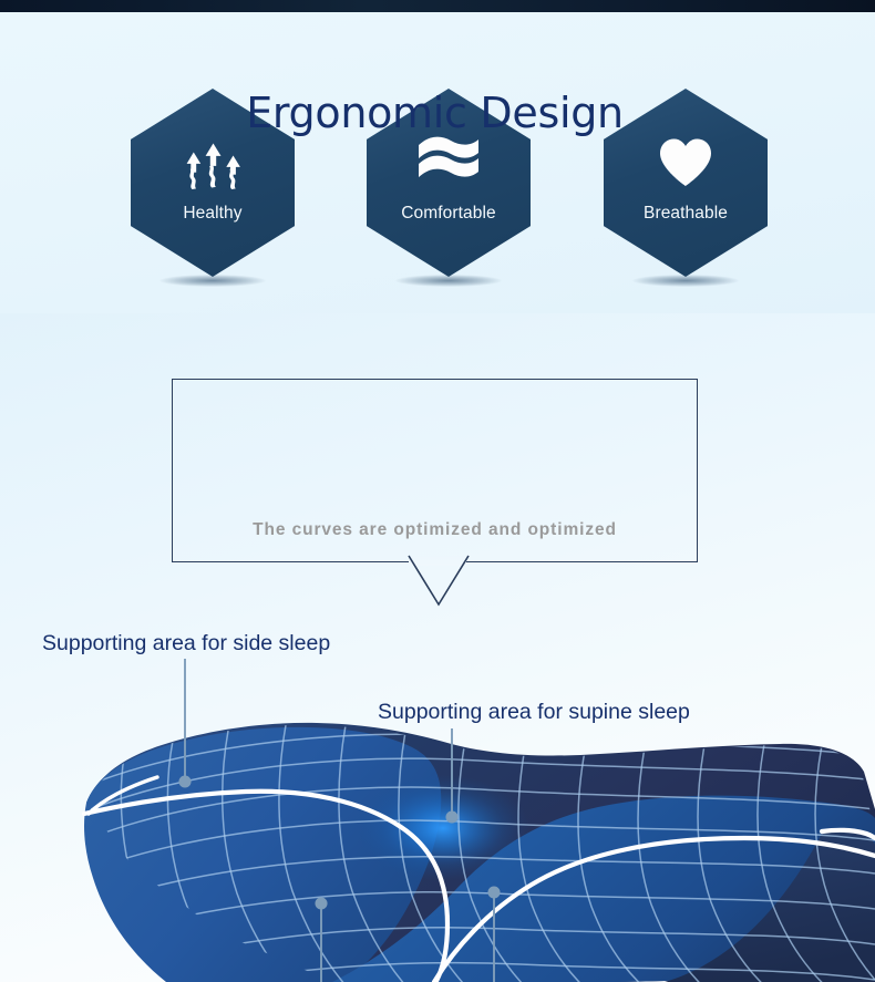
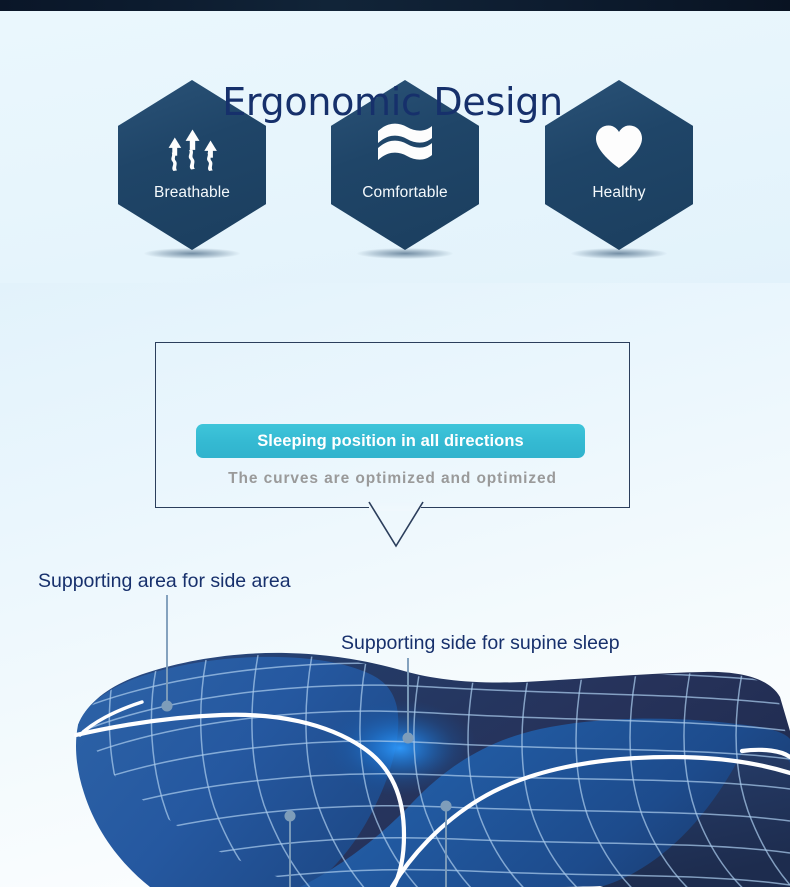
- Healthy
+ Breathable
  Comfortable
- Breathable
+ Healthy
  Ergonomic Design
+ Sleeping position in all directions
  The curves are optimized and optimized
- Supporting area for side sleep
+ Supporting area for side area
- Supporting area for supine sleep
+ Supporting side for supine sleep
